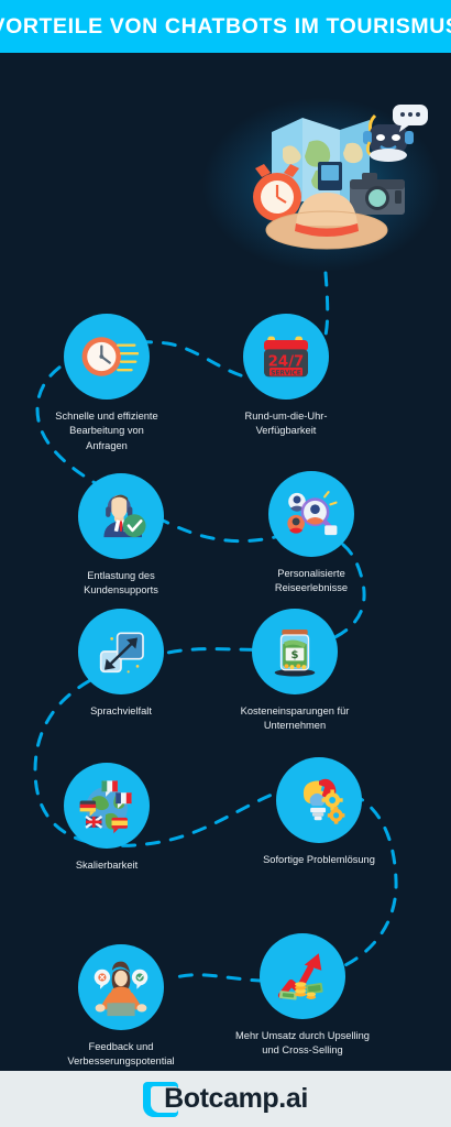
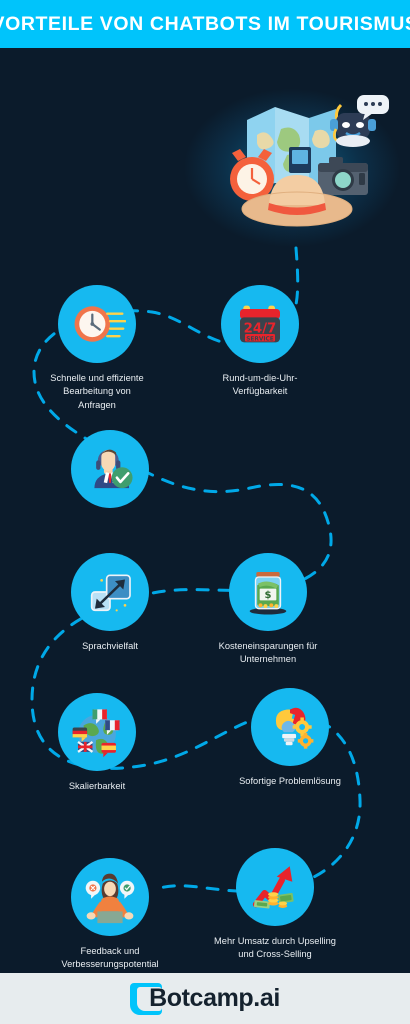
  ORTEILE VON CHATBOTS IM TOURISMU
  Schnelle und effiziente
  Bearbeitung von
  Anfragen
  24/7
  Rund-um-die-Uhr-
  Verfügbarkeit
- Entlastung des
- Kundensupports
- Personalisierte
- Reiseerlebnisse
  Sprachvielfalt
  $
  Kosteneinsparungen für
  Unternehmen
  Skalierbarkeit
  Sofortige Problemlösung
  Feedback und
  Verbesserungspotential
  Mehr Umsatz durch Upselling
  und Cross-Selling
  Botcamp.ai
